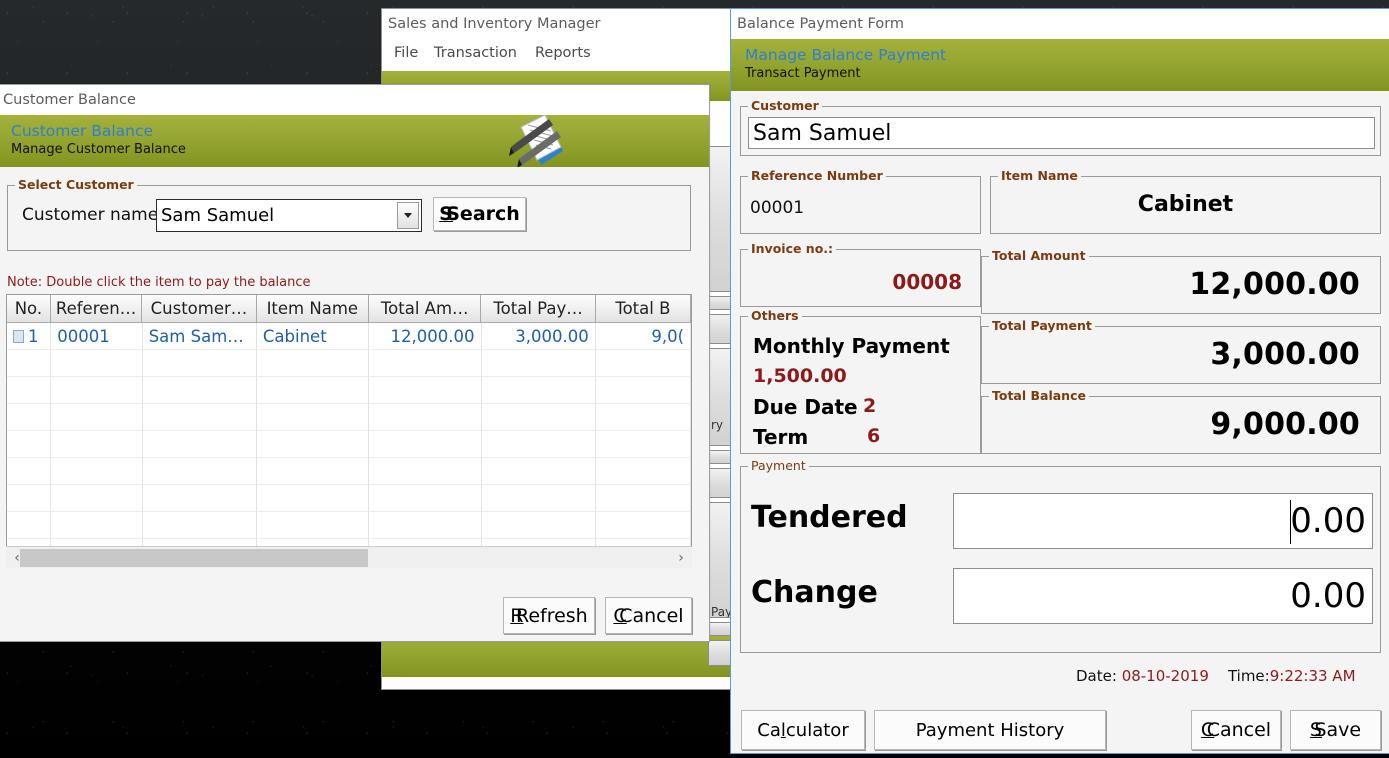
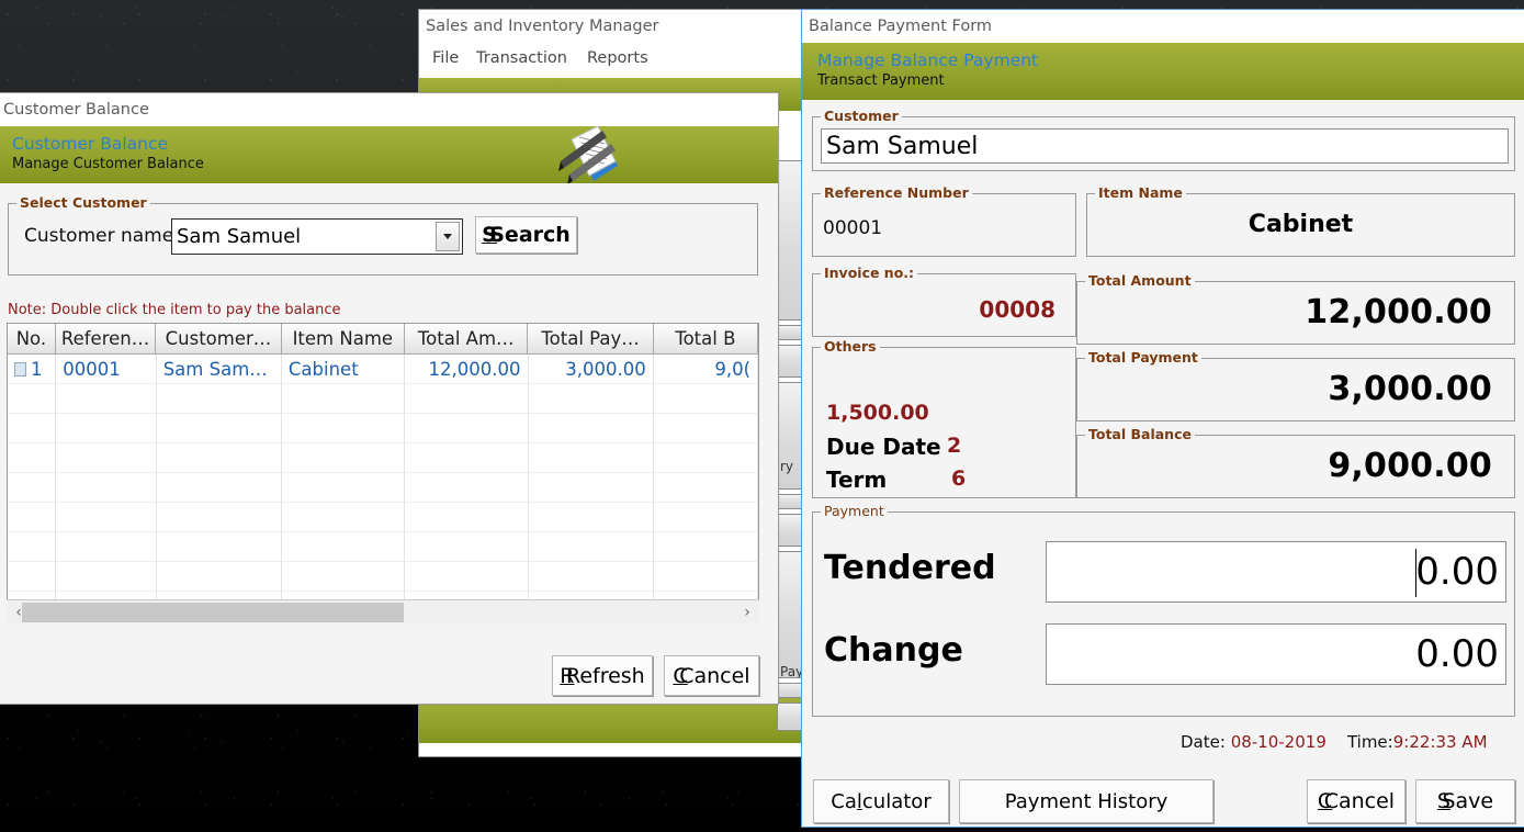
  Sales and Inventory Manager
  File
  Transaction
  Reports
  ry
  Pay
  Customer Balance
  Customer Balance
  Manage Customer Balance
  Select Customer
  Customer name
  Sam Samuel
  SSearch
  Note: Double click the item to pay the balance
  No.
  Referen…
  Customer…
  Item Name
  Total Am…
  Total Pay…
  Total B
  1
  00001
  Sam Sam…
  Cabinet
  12,000.00
  3,000.00
  9,0(
  ‹
  ›
  RRefresh
  CCancel
  Balance Payment Form
  Manage Balance Payment
  Transact Payment
  Customer
  Sam Samuel
  Reference Number
  00001
  Item Name
  Cabinet
  Invoice no.:
  00008
  Total Amount
  12,000.00
  Others
- Monthly Payment
  1,500.00
  Due Date
  2
  Term
  6
  Total Payment
  3,000.00
  Total Balance
  9,000.00
  Payment
  Tendered
  0.00
  Change
  0.00
  Date: 08-10-2019 Time:9:22:33 AM
  Calculator
  Payment History
  CCancel
  SSave
